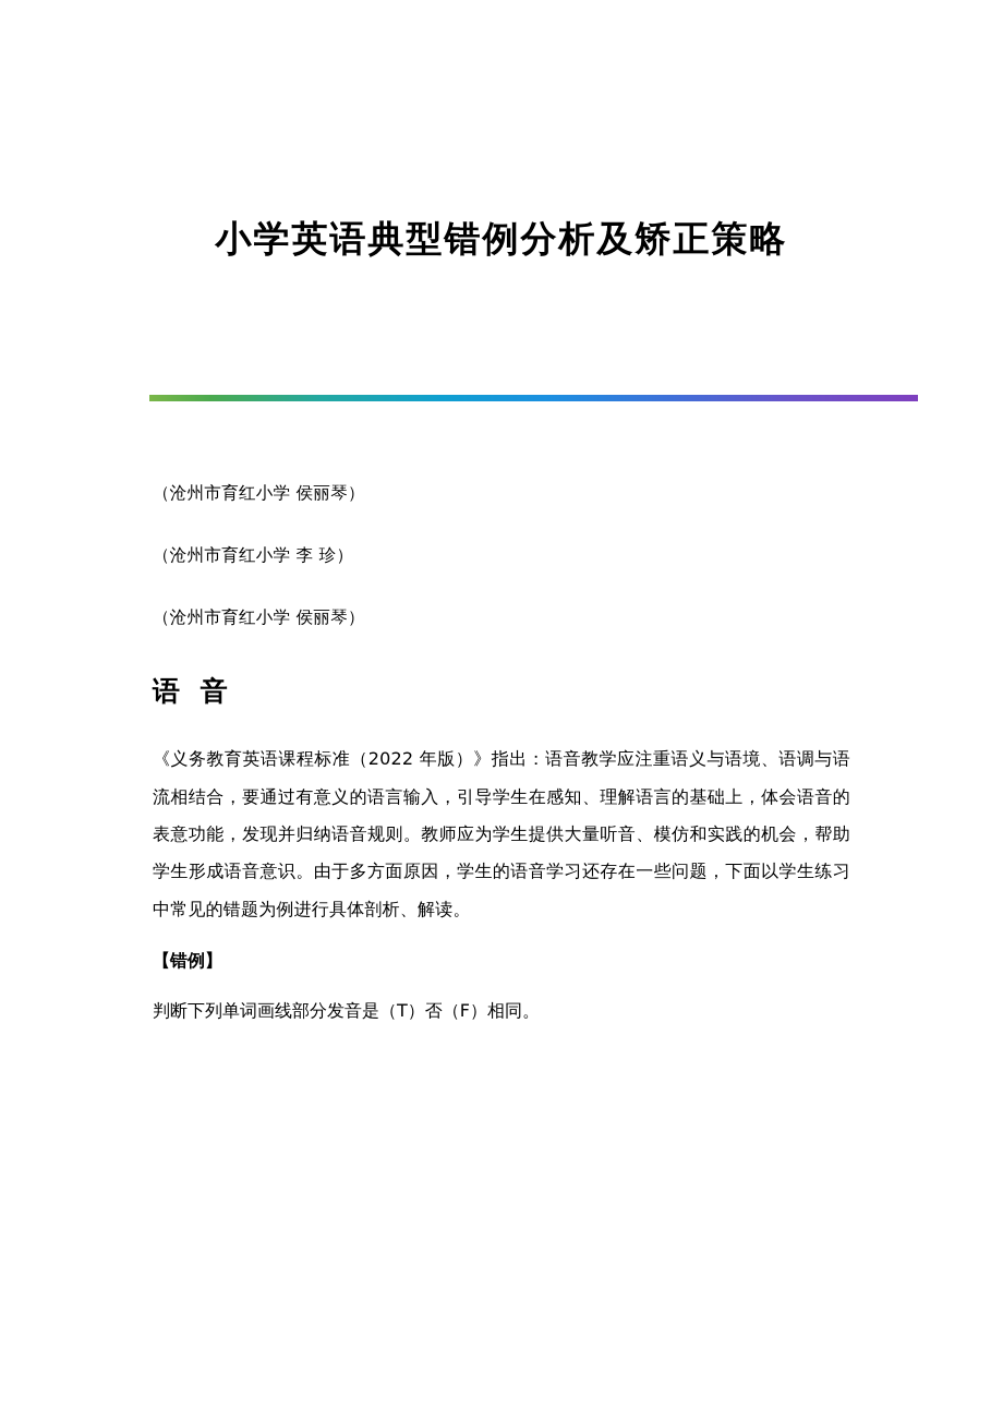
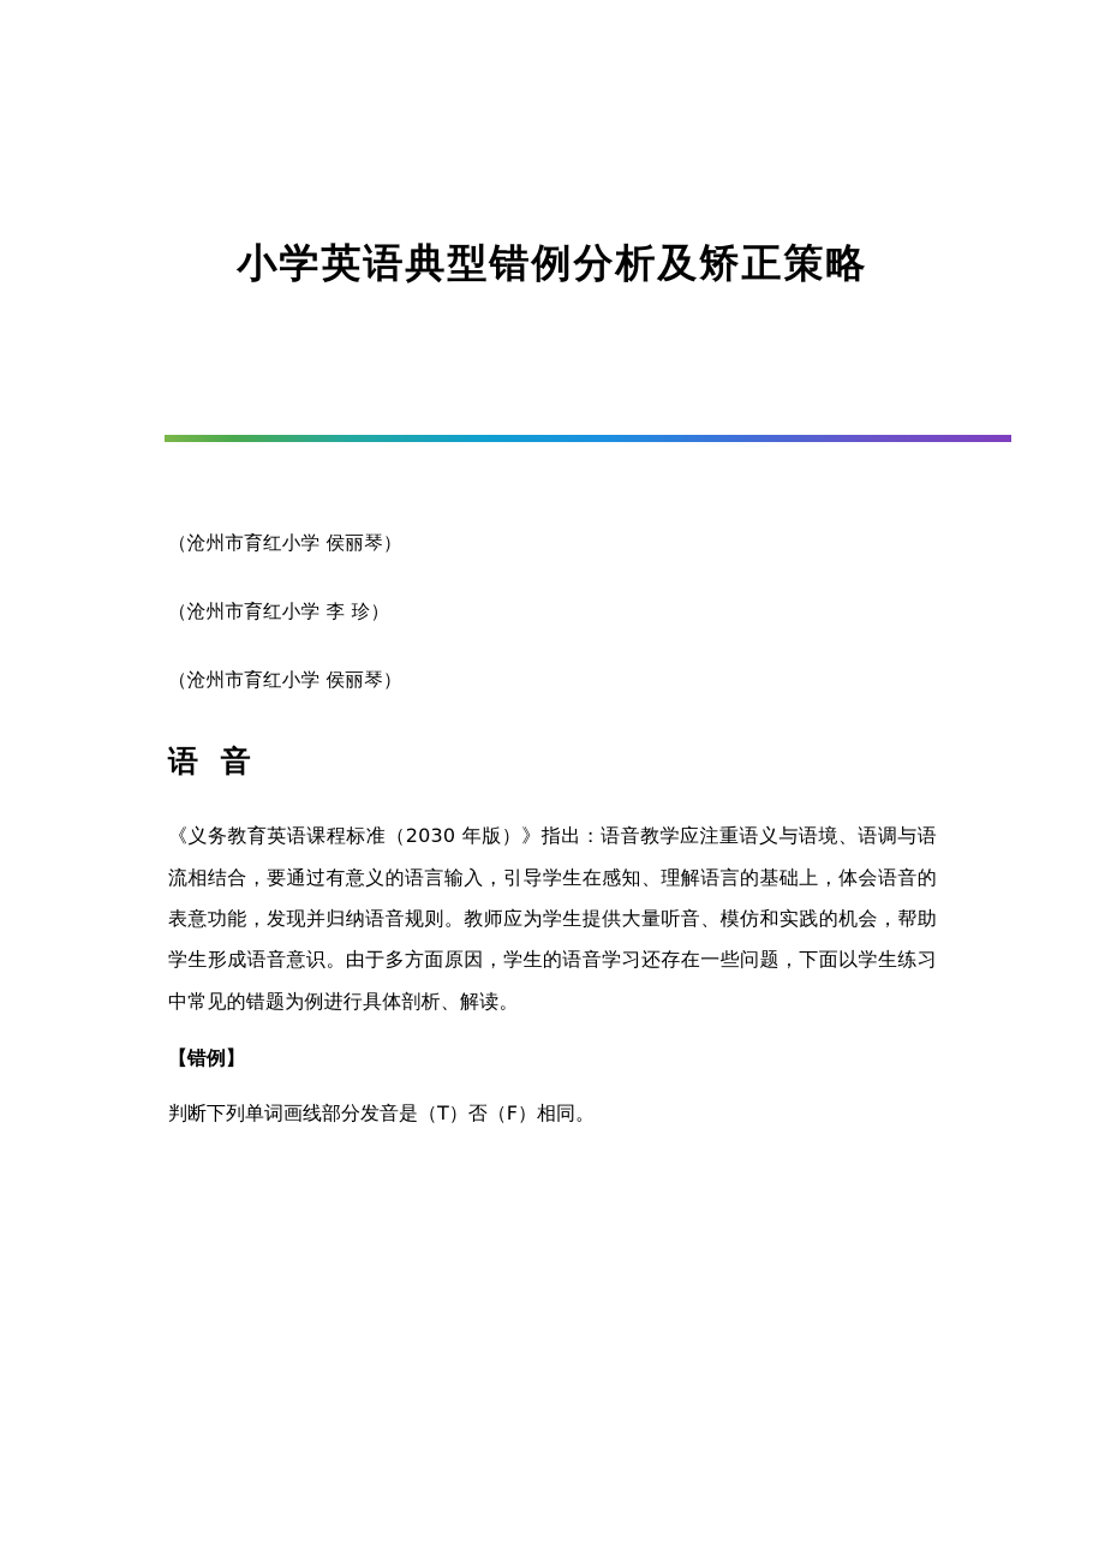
  小学英语典型错例分析及矫正策略
  （沧州市育红小学 侯丽琴）
  （沧州市育红小学 李 珍）
  （沧州市育红小学 侯丽琴）
  语 音
- 《义务教育英语课程标准（2022 年版）》指出：语音教学应注重语义与语境、语调与语流相结合，要通过有意义的语言输入，引导学生在感知、理解语言的基础上，体会语音的表意功能，发现并归纳语音规则。教师应为学生提供大量听音、模仿和实践的机会，帮助学生形成语音意识。由于多方面原因，学生的语音学习还存在一些问题，下面以学生练习中常见的错题为例进行具体剖析、解读。
+ 《义务教育英语课程标准（2030 年版）》指出：语音教学应注重语义与语境、语调与语流相结合，要通过有意义的语言输入，引导学生在感知、理解语言的基础上，体会语音的表意功能，发现并归纳语音规则。教师应为学生提供大量听音、模仿和实践的机会，帮助学生形成语音意识。由于多方面原因，学生的语音学习还存在一些问题，下面以学生练习中常见的错题为例进行具体剖析、解读。
  【错例】
  判断下列单词画线部分发音是（T）否（F）相同。
